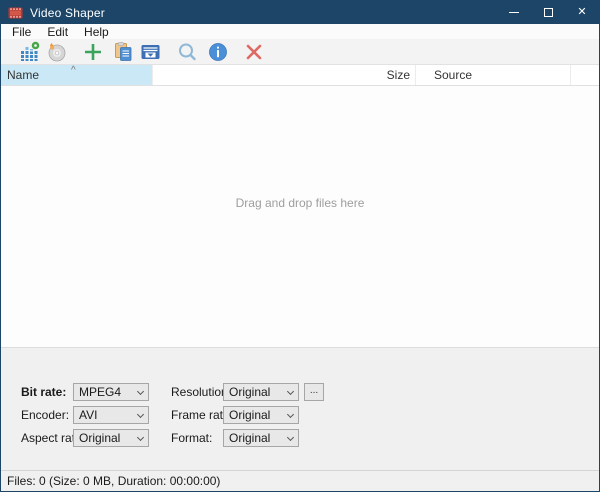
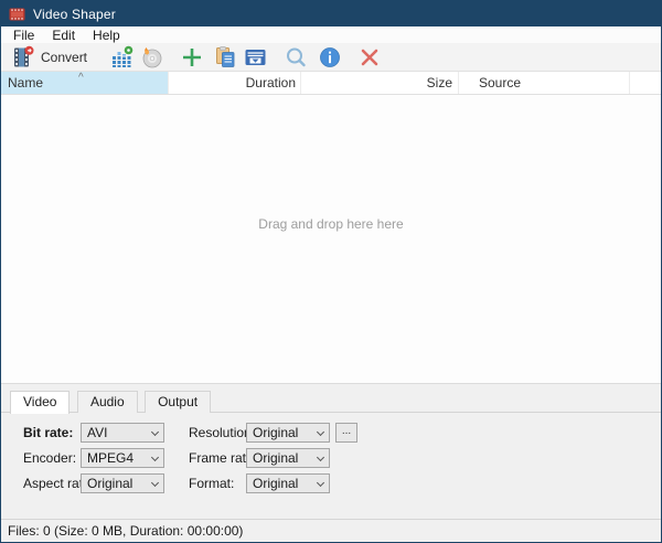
  Video Shaper
- ✕
  File
  Edit
  Help
+ Convert
  Name
  ^
+ Duration
  Size
  Source
- Drag and drop files here
+ Drag and drop here here
+ Video Audio Output
  Bit rate:
- MPEG4
+ AVI
  Resolutio
  Original
  ...
  Encoder:
- AVI
+ MPEG4
  Frame rat
  Original
  Original
  Format:
  Original
  Files: 0 (Size: 0 MB, Duration: 00:00:00)
